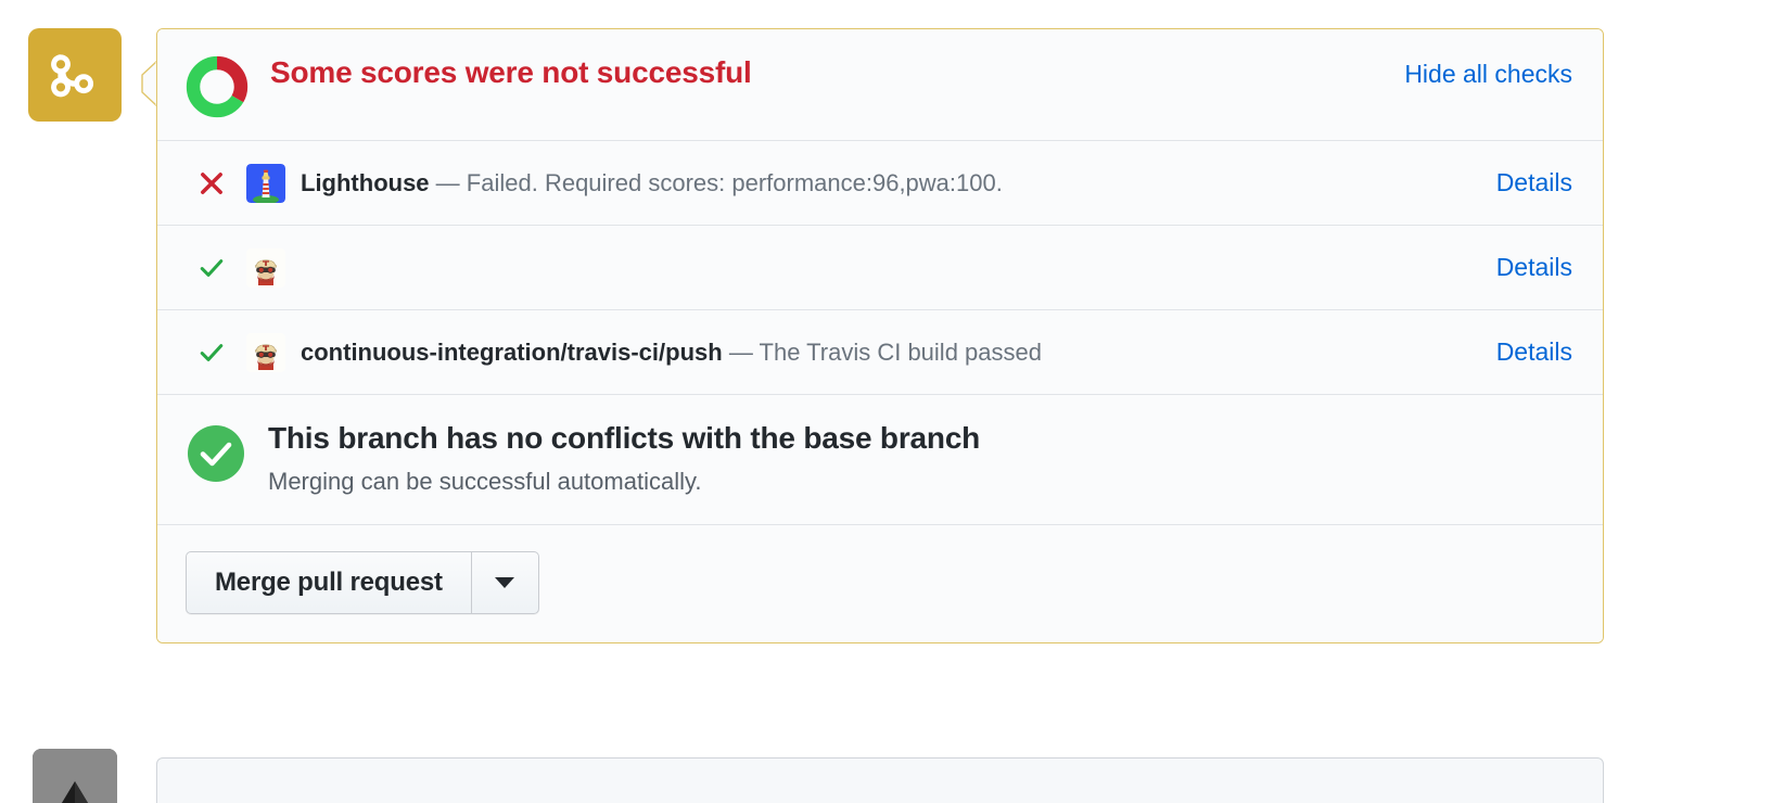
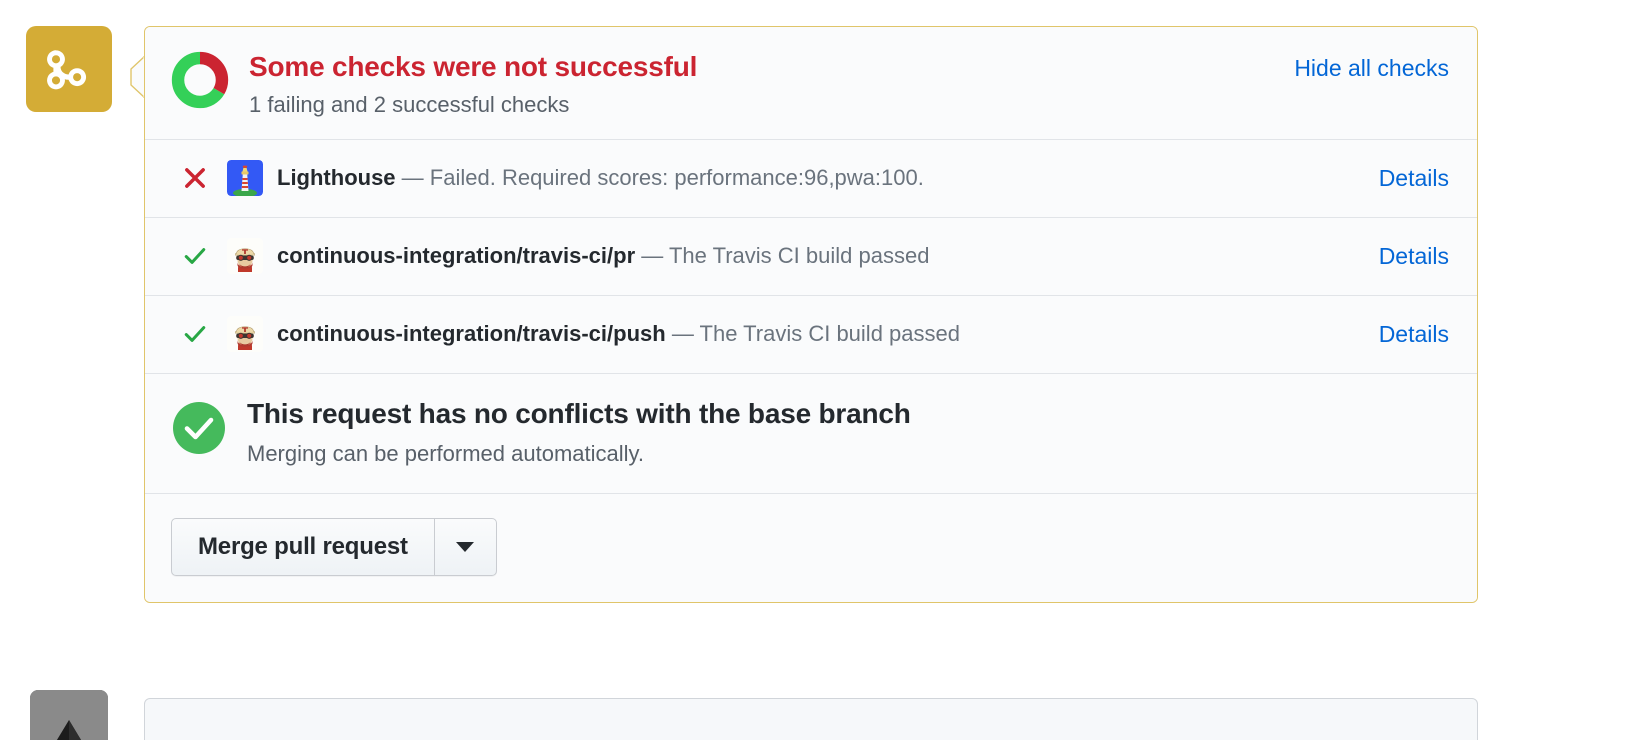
- Some scores were not successful
+ Some checks were not successful
+ 1 failing and 2 successful checks
  Hide all checks
  Lighthouse — Failed. Required scores: performance:96,pwa:100.
  Details
+ continuous-integration/travis-ci/pr — The Travis CI build passed
  Details
  continuous-integration/travis-ci/push — The Travis CI build passed
  Details
- This branch has no conflicts with the base branch
+ This request has no conflicts with the base branch
- Merging can be successful automatically.
+ Merging can be performed automatically.
  Merge pull request
